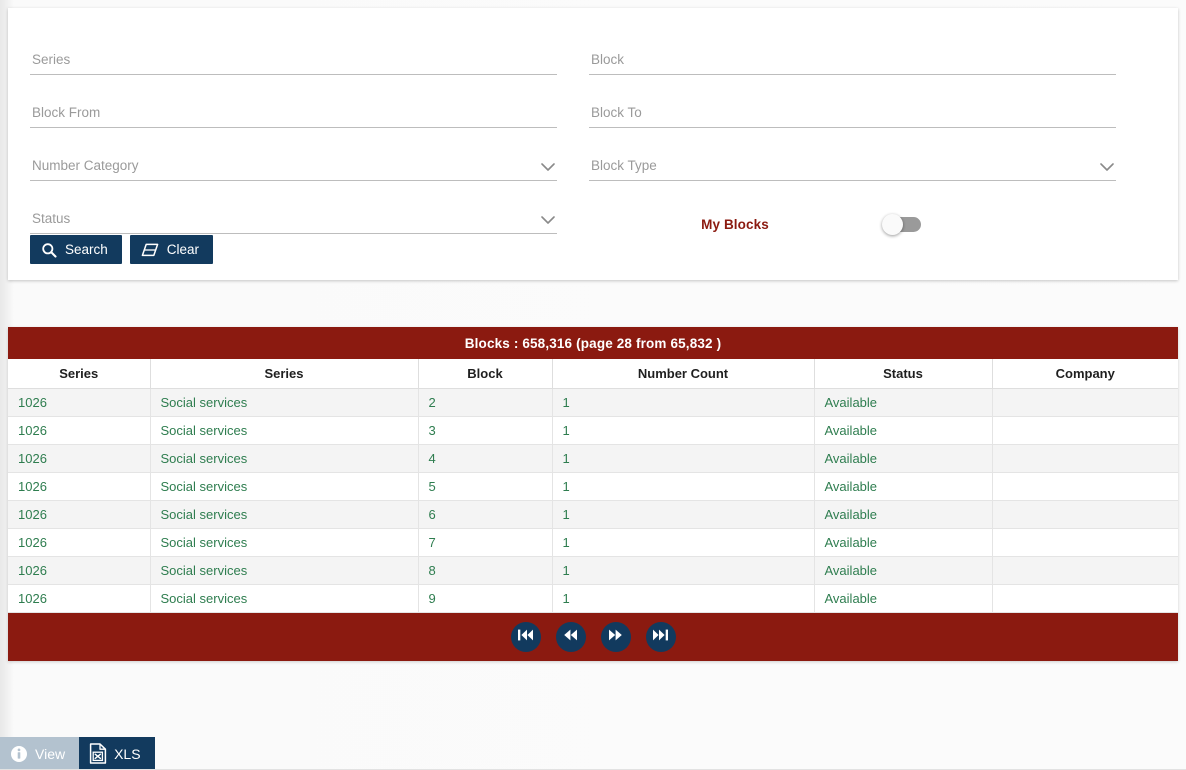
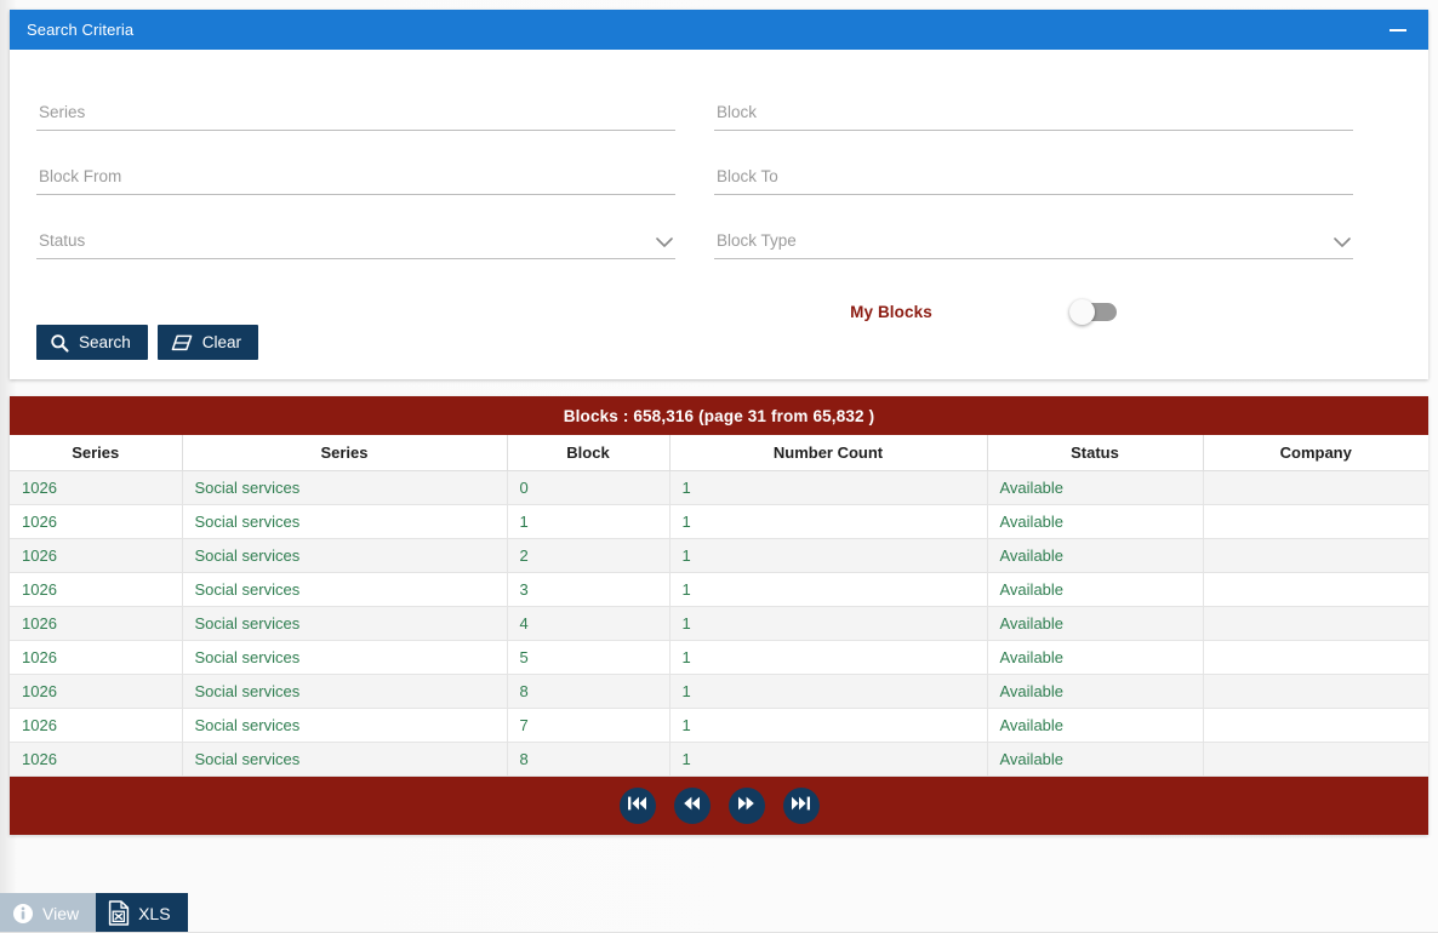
+ Search Criteria
  Series
  Block From
- Number Category
  Status
  Block
  Block To
  Block Type
  My Blocks
  Search
  Clear
- Blocks : 658,316 (page 28 from 65,832 )
+ Blocks : 658,316 (page 31 from 65,832 )
  Series	Series	Block	Number Count	Status	Company
+ 1026	Social services	0	1	Available
+ 1026	Social services	1	1	Available
  1026	Social services	2	1	Available
  1026	Social services	3	1	Available
  1026	Social services	4	1	Available
  1026	Social services	5	1	Available
- 1026	Social services	6	1	Available
+ 1026	Social services	8	1	Available
  1026	Social services	7	1	Available
  1026	Social services	8	1	Available
- 1026	Social services	9	1	Available
  View
  XLS
